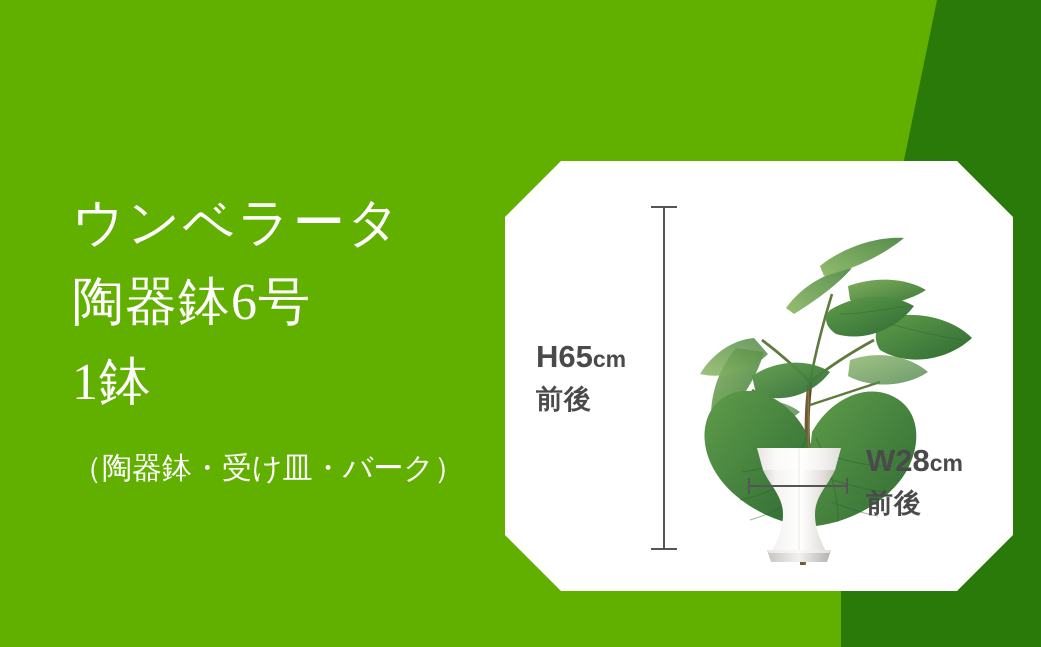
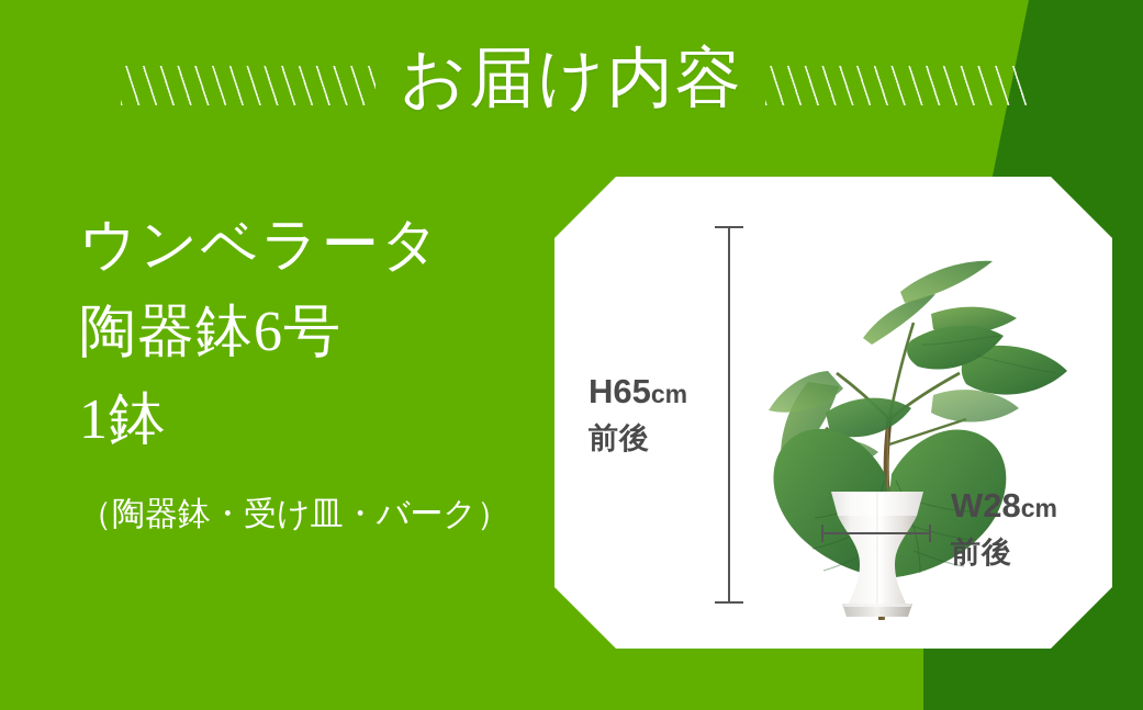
+ お届け内容
  ウンベラータ
  陶器鉢6号
  1鉢
  （陶器鉢・受け皿・バーク）
  H65cm
  前後
  W28cm
  前後
